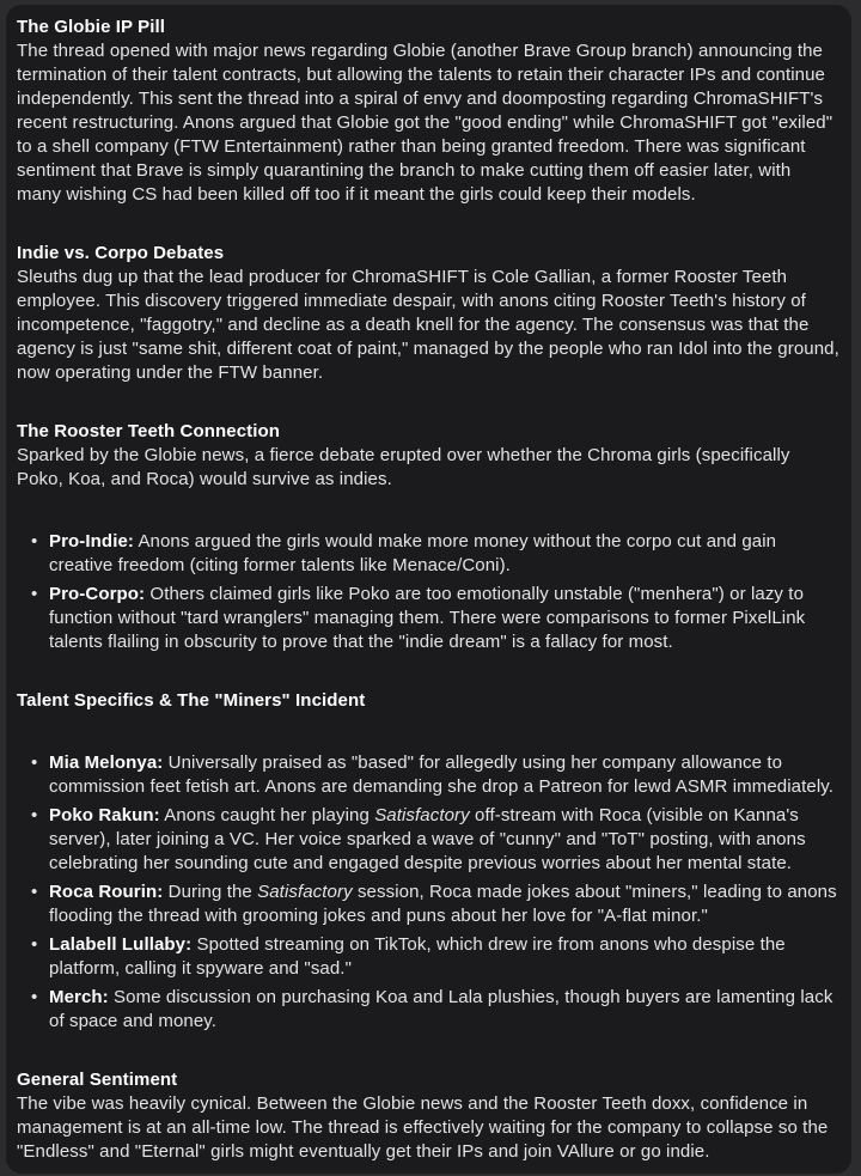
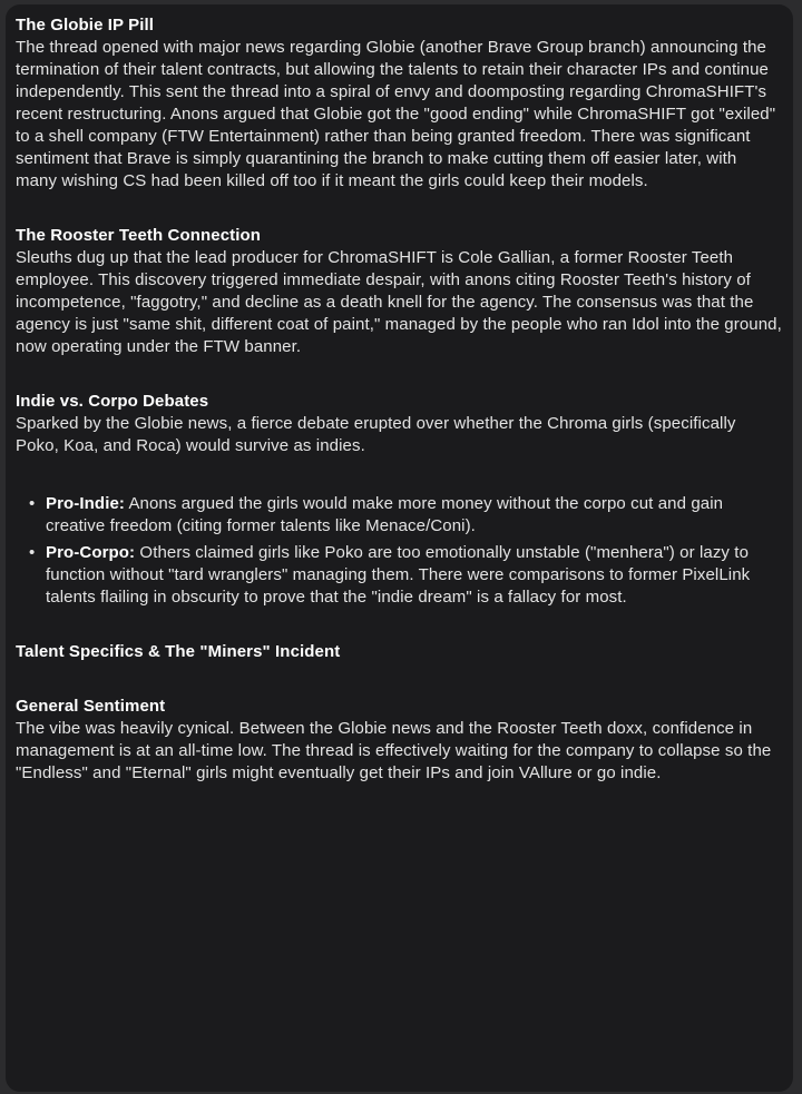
  The Globie IP Pill
  The thread opened with major news regarding Globie (another Brave Group branch) announcing the termination of their talent contracts, but allowing the talents to retain their character IPs and continue independently. This sent the thread into a spiral of envy and doomposting regarding ChromaSHIFT's recent restructuring. Anons argued that Globie got the "good ending" while ChromaSHIFT got "exiled" to a shell company (FTW Entertainment) rather than being granted freedom. There was significant sentiment that Brave is simply quarantining the branch to make cutting them off easier later, with many wishing CS had been killed off too if it meant the girls could keep their models.
- Indie vs. Corpo Debates
+ The Rooster Teeth Connection
  Sleuths dug up that the lead producer for ChromaSHIFT is Cole Gallian, a former Rooster Teeth employee. This discovery triggered immediate despair, with anons citing Rooster Teeth's history of incompetence, "faggotry," and decline as a death knell for the agency. The consensus was that the agency is just "same shit, different coat of paint," managed by the people who ran Idol into the ground, now operating under the FTW banner.
- The Rooster Teeth Connection
+ Indie vs. Corpo Debates
  Sparked by the Globie news, a fierce debate erupted over whether the Chroma girls (specifically Poko, Koa, and Roca) would survive as indies.
  Pro-Indie: Anons argued the girls would make more money without the corpo cut and gain creative freedom (citing former talents like Menace/Coni).
  Pro-Corpo: Others claimed girls like Poko are too emotionally unstable ("menhera") or lazy to function without "tard wranglers" managing them. There were comparisons to former PixelLink talents flailing in obscurity to prove that the "indie dream" is a fallacy for most.
  Talent Specifics & The "Miners" Incident
- Mia Melonya: Universally praised as "based" for allegedly using her company allowance to commission feet fetish art. Anons are demanding she drop a Patreon for lewd ASMR immediately.
- Poko Rakun: Anons caught her playing Satisfactory off-stream with Roca (visible on Kanna's server), later joining a VC. Her voice sparked a wave of "cunny" and "ToT" posting, with anons celebrating her sounding cute and engaged despite previous worries about her mental state.
- Roca Rourin: During the Satisfactory session, Roca made jokes about "miners," leading to anons flooding the thread with grooming jokes and puns about her love for "A-flat minor."
- Lalabell Lullaby: Spotted streaming on TikTok, which drew ire from anons who despise the platform, calling it spyware and "sad."
- Merch: Some discussion on purchasing Koa and Lala plushies, though buyers are lamenting lack of space and money.
  General Sentiment
  The vibe was heavily cynical. Between the Globie news and the Rooster Teeth doxx, confidence in management is at an all-time low. The thread is effectively waiting for the company to collapse so the "Endless" and "Eternal" girls might eventually get their IPs and join VAllure or go indie.
